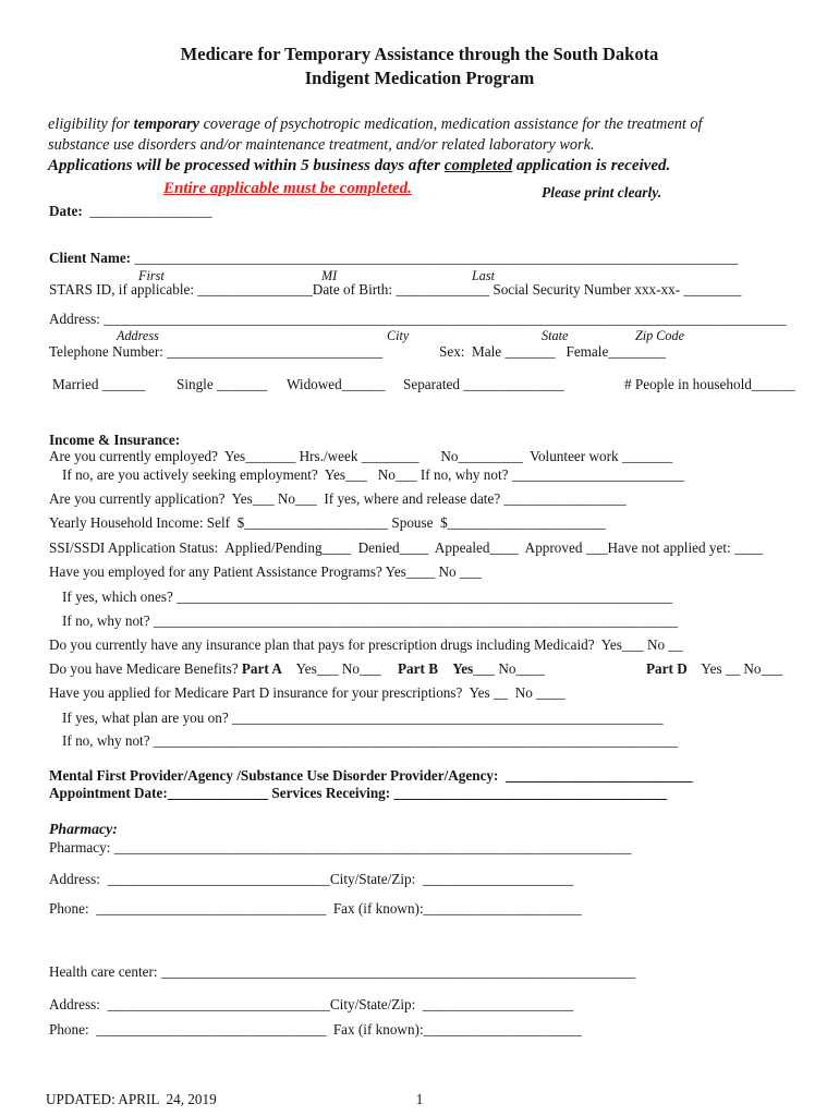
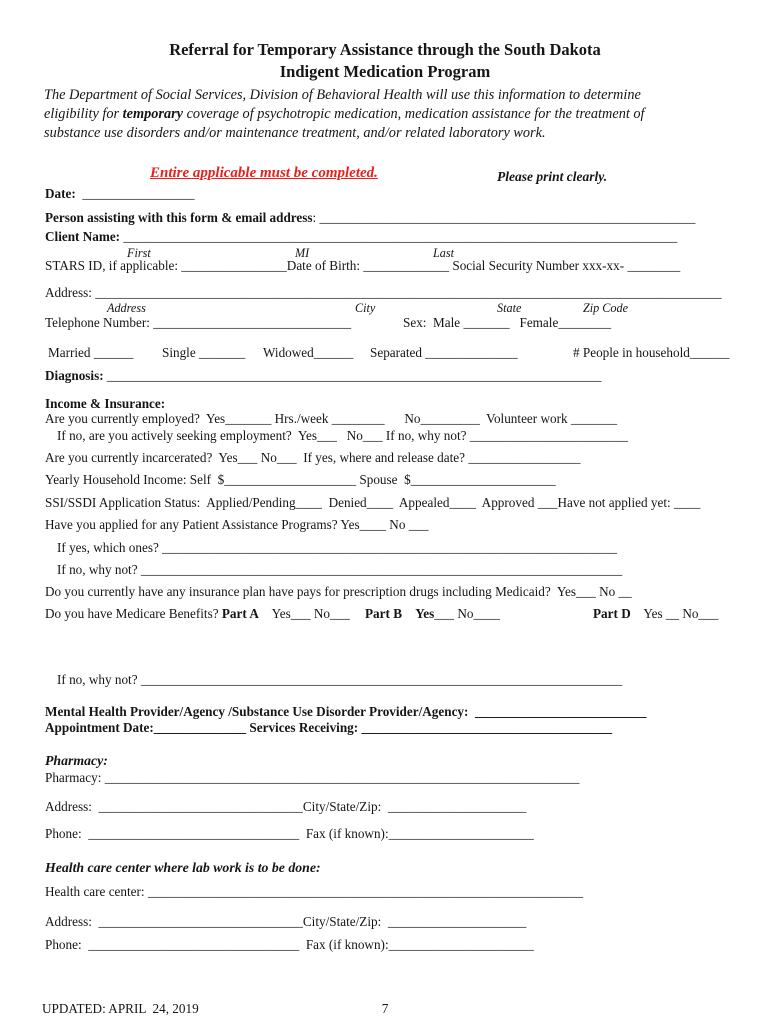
- Medicare for Temporary Assistance through the South Dakota
+ Referral for Temporary Assistance through the South Dakota
  Indigent Medication Program
+ The Department of Social Services, Division of Behavioral Health will use this information to determine
  eligibility for temporary coverage of psychotropic medication, medication assistance for the treatment of
  substance use disorders and/or maintenance treatment, and/or related laboratory work.
- Applications will be processed within 5 business days after completed application is received.
  Entire applicable must be completed.
  Please print clearly.
  Date: _________________
+ Person assisting with this form & email address: _________________________________________________________
  Client Name: ____________________________________________________________________________________
  First
  MI
  Last
  STARS ID, if applicable: ________________Date of Birth: _____________ Social Security Number xxx-xx- ________
  Address: _______________________________________________________________________________________________
  Address
  City
  State
  Zip Code
  Telephone Number: ______________________________
  Sex: Male _______ Female________
  Married ______
  Single _______
  Widowed______
  Separated ______________
  # People in household______
+ Diagnosis: ___________________________________________________________________________
  Income & Insurance:
  Are you currently employed? Yes_______ Hrs./week ________ No_________ Volunteer work _______
  If no, are you actively seeking employment? Yes___ No___ If no, why not? ________________________
- Are you currently application? Yes___ No___ If yes, where and release date? _________________
+ Are you currently incarcerated? Yes___ No___ If yes, where and release date? _________________
  Yearly Household Income: Self $____________________ Spouse $______________________
  SSI/SSDI Application Status: Applied/Pending____ Denied____ Appealed____ Approved ___Have not applied yet: ____
- Have you employed for any Patient Assistance Programs? Yes____ No ___
+ Have you applied for any Patient Assistance Programs? Yes____ No ___
  If yes, which ones? _____________________________________________________________________
  If no, why not? _________________________________________________________________________
- Do you currently have any insurance plan that pays for prescription drugs including Medicaid? Yes___ No __
+ Do you currently have any insurance plan have pays for prescription drugs including Medicaid? Yes___ No __
  Do you have Medicare Benefits? Part A Yes___ No___
  Part B Yes___ No____
  Part D Yes __ No___
- Have you applied for Medicare Part D insurance for your prescriptions? Yes __ No ____
- If yes, what plan are you on? ____________________________________________________________
  If no, why not? _________________________________________________________________________
- Mental First Provider/Agency /Substance Use Disorder Provider/Agency: __________________________
+ Mental Health Provider/Agency /Substance Use Disorder Provider/Agency: __________________________
  Appointment Date:______________ Services Receiving: ______________________________________
  Pharmacy:
  Pharmacy: ________________________________________________________________________
  Address: _______________________________City/State/Zip: _____________________
  Phone: ________________________________ Fax (if known):______________________
+ Health care center where lab work is to be done:
  Health care center: __________________________________________________________________
  Address: _______________________________City/State/Zip: _____________________
  Phone: ________________________________ Fax (if known):______________________
  UPDATED: APRIL 24, 2019
- 1
+ 7
